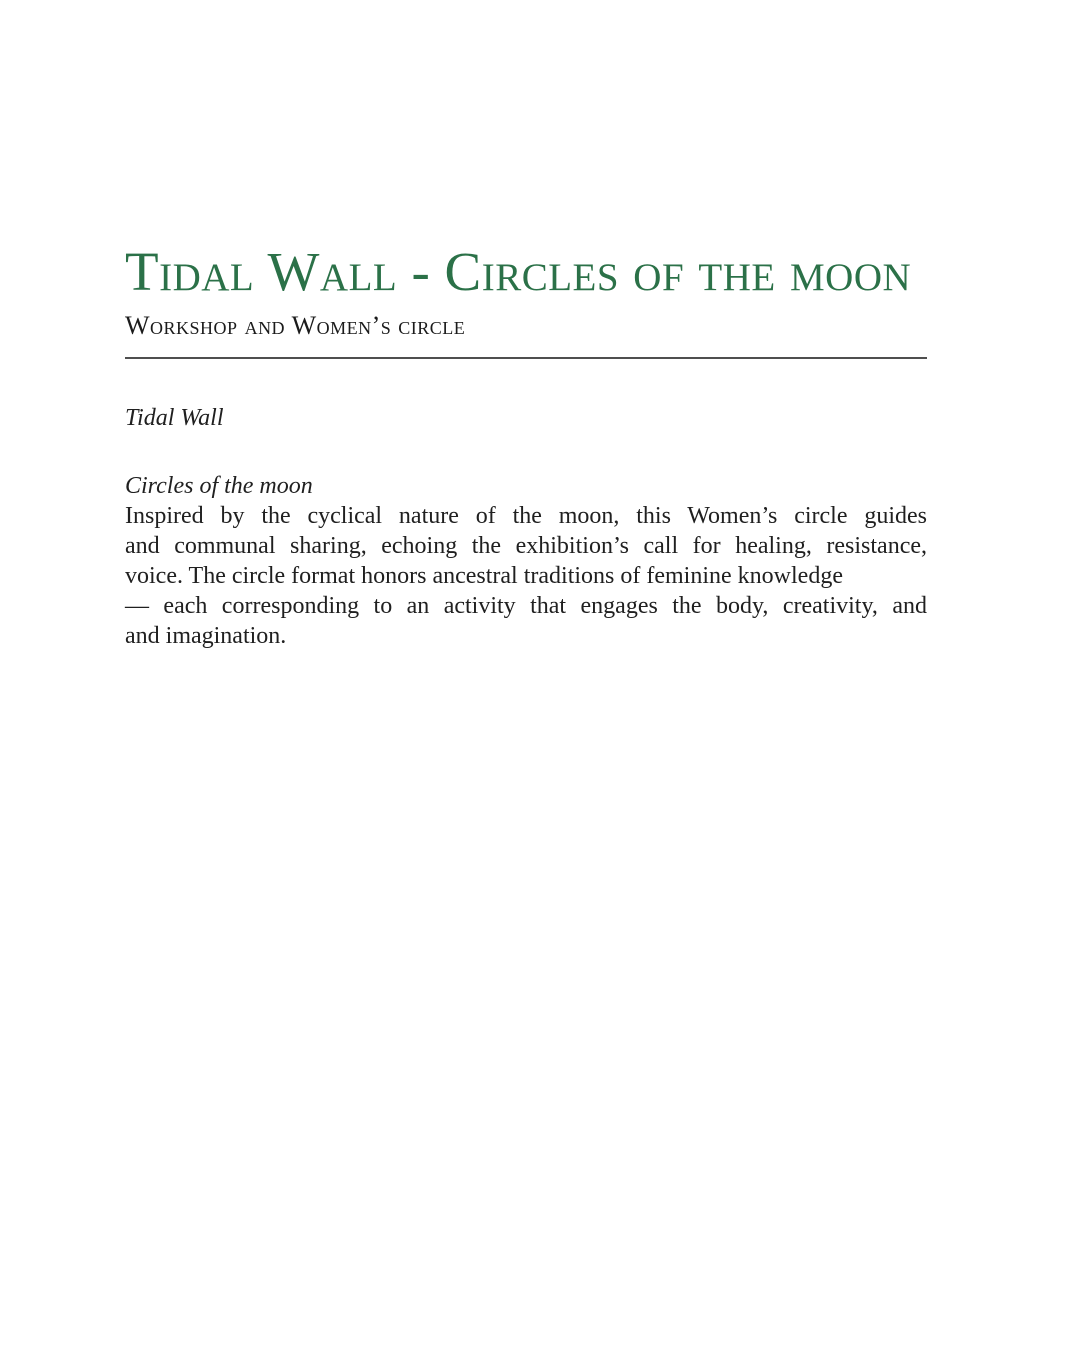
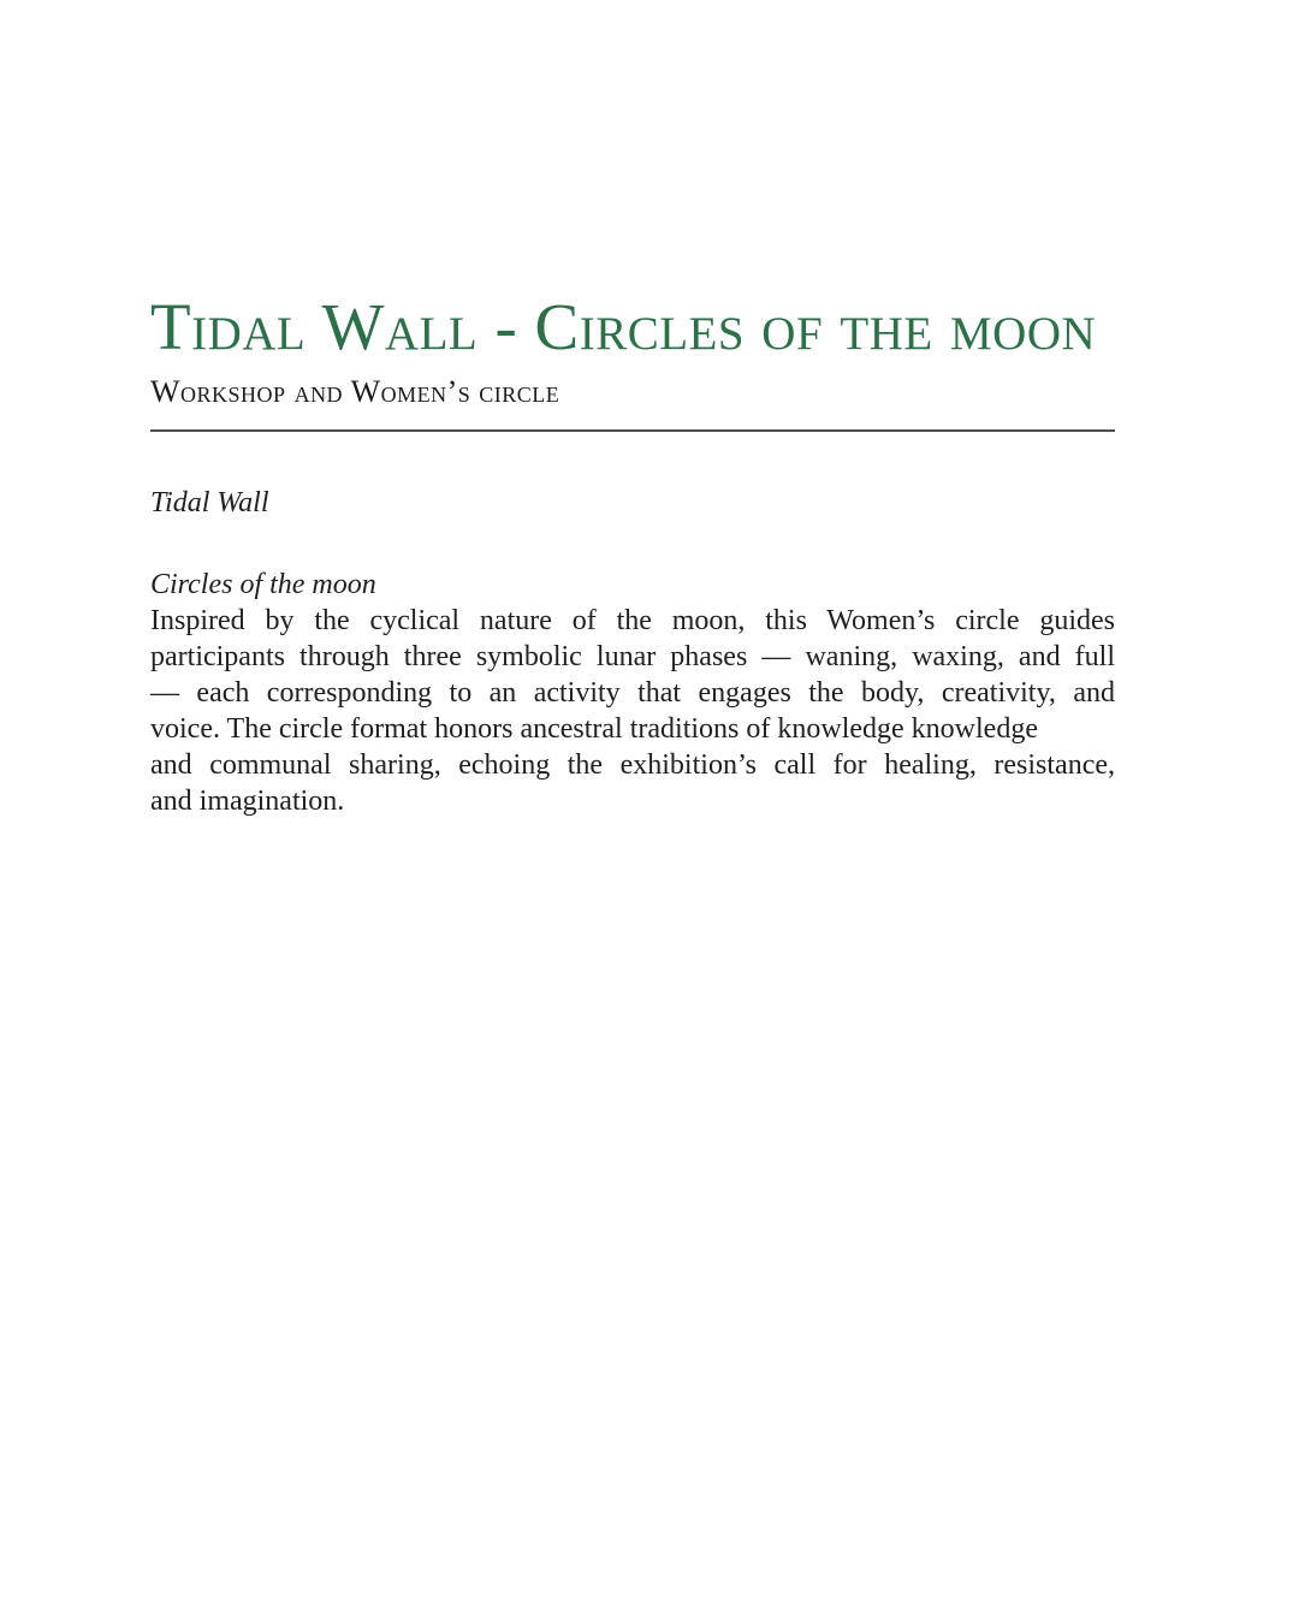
  Tidal Wall - Circles of the moon
  Workshop and Women’s circle
  Tidal Wall
  Circles of the moon
  Inspired by the cyclical nature of the moon, this Women’s circle guides
+ participants through three symbolic lunar phases — waning, waxing, and full
- and communal sharing, echoing the exhibition’s call for healing, resistance,
+ — each corresponding to an activity that engages the body, creativity, and
- voice. The circle format honors ancestral traditions of feminine knowledge
+ voice. The circle format honors ancestral traditions of knowledge knowledge
- — each corresponding to an activity that engages the body, creativity, and
+ and communal sharing, echoing the exhibition’s call for healing, resistance,
  and imagination.
